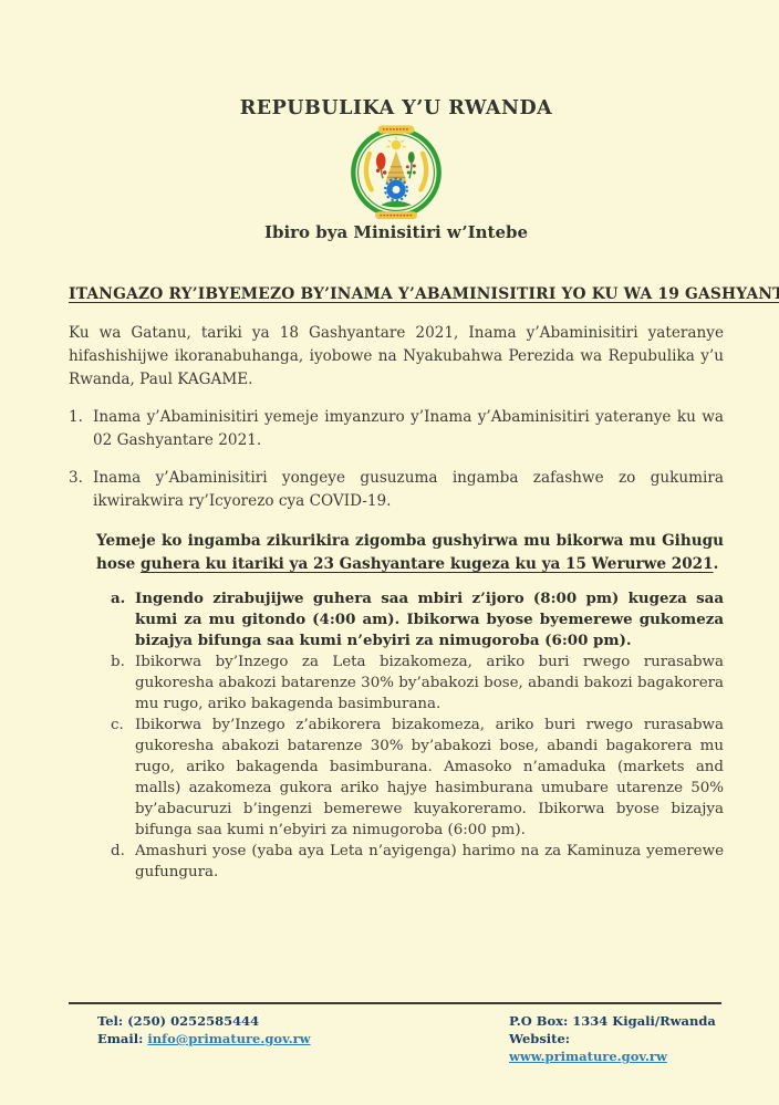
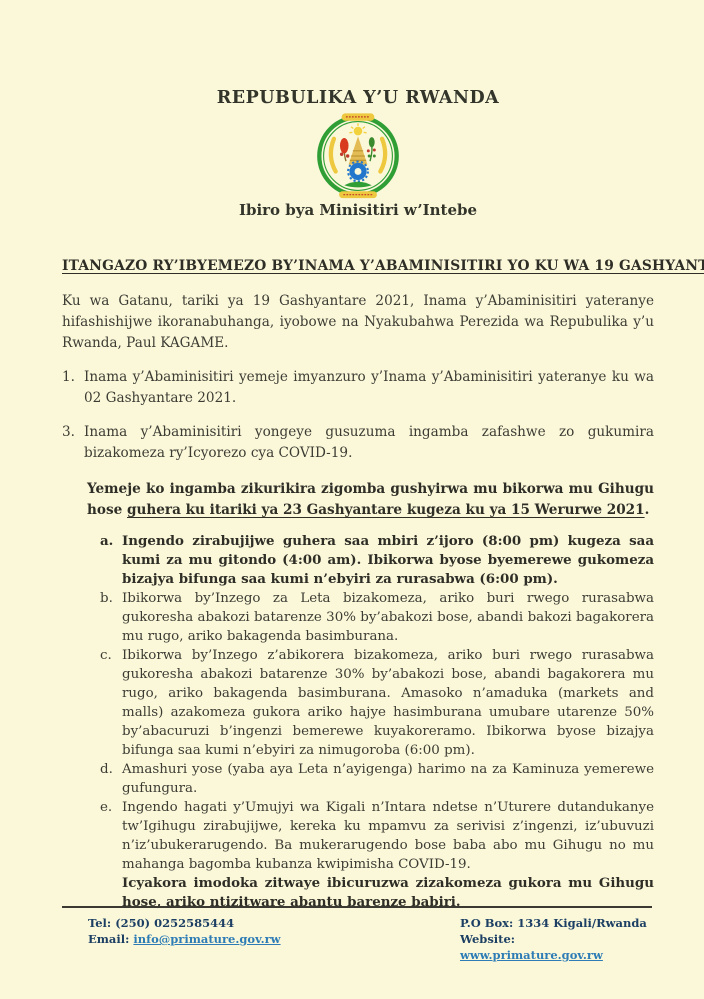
  REPUBULIKA Y’U RWANDA
  Ibiro bya Minisitiri w’Intebe
  ITANGAZO RY’IBYEMEZO BY’INAMA Y’ABAMINISITIRI YO KU WA 19 GASHYANT
- Ku wa Gatanu, tariki ya 18 Gashyantare 2021, Inama y’Abaminisitiri yateranye hifashishijwe ikoranabuhanga, iyobowe na Nyakubahwa Perezida wa Repubulika y’u Rwanda, Paul KAGAME.
+ Ku wa Gatanu, tariki ya 19 Gashyantare 2021, Inama y’Abaminisitiri yateranye hifashishijwe ikoranabuhanga, iyobowe na Nyakubahwa Perezida wa Repubulika y’u Rwanda, Paul KAGAME.
  1.
  Inama y’Abaminisitiri yemeje imyanzuro y’Inama y’Abaminisitiri yateranye ku wa 02 Gashyantare 2021.
  3.
- Inama y’Abaminisitiri yongeye gusuzuma ingamba zafashwe zo gukumira ikwirakwira ry’Icyorezo cya COVID-19.
+ Inama y’Abaminisitiri yongeye gusuzuma ingamba zafashwe zo gukumira bizakomeza ry’Icyorezo cya COVID-19.
  Yemeje ko ingamba zikurikira zigomba gushyirwa mu bikorwa mu Gihugu hose guhera ku itariki ya 23 Gashyantare kugeza ku ya 15 Werurwe 2021.
  a.
- Ingendo zirabujijwe guhera saa mbiri z’ijoro (8:00 pm) kugeza saa kumi za mu gitondo (4:00 am). Ibikorwa byose byemerewe gukomeza bizajya bifunga saa kumi n’ebyiri za nimugoroba (6:00 pm).
+ Ingendo zirabujijwe guhera saa mbiri z’ijoro (8:00 pm) kugeza saa kumi za mu gitondo (4:00 am). Ibikorwa byose byemerewe gukomeza bizajya bifunga saa kumi n’ebyiri za rurasabwa (6:00 pm).
  b.
  Ibikorwa by’Inzego za Leta bizakomeza, ariko buri rwego rurasabwa gukoresha abakozi batarenze 30% by’abakozi bose, abandi bakozi bagakorera mu rugo, ariko bakagenda basimburana.
  c.
  Ibikorwa by’Inzego z’abikorera bizakomeza, ariko buri rwego rurasabwa gukoresha abakozi batarenze 30% by’abakozi bose, abandi bagakorera mu rugo, ariko bakagenda basimburana. Amasoko n’amaduka (markets and malls) azakomeza gukora ariko hajye hasimburana umubare utarenze 50% by’abacuruzi b’ingenzi bemerewe kuyakoreramo. Ibikorwa byose bizajya bifunga saa kumi n’ebyiri za nimugoroba (6:00 pm).
  d.
  Amashuri yose (yaba aya Leta n’ayigenga) harimo na za Kaminuza yemerewe gufungura.
+ e.
+ Ingendo hagati y’Umujyi wa Kigali n’Intara ndetse n’Uturere dutandukanye tw’Igihugu zirabujijwe, kereka ku mpamvu za serivisi z’ingenzi, iz’ubuvuzi n’iz’ubukerarugendo. Ba mukerarugendo bose baba abo mu Gihugu no mu mahanga bagomba kubanza kwipimisha COVID-19.
+ Icyakora imodoka zitwaye ibicuruzwa zizakomeza gukora mu Gihugu hose, ariko ntizitware abantu barenze babiri.
  Tel: (250) 0252585444
  Email: info@primature.gov.rw
  P.O Box: 1334 Kigali/Rwanda
  Website: www.primature.gov.rw
